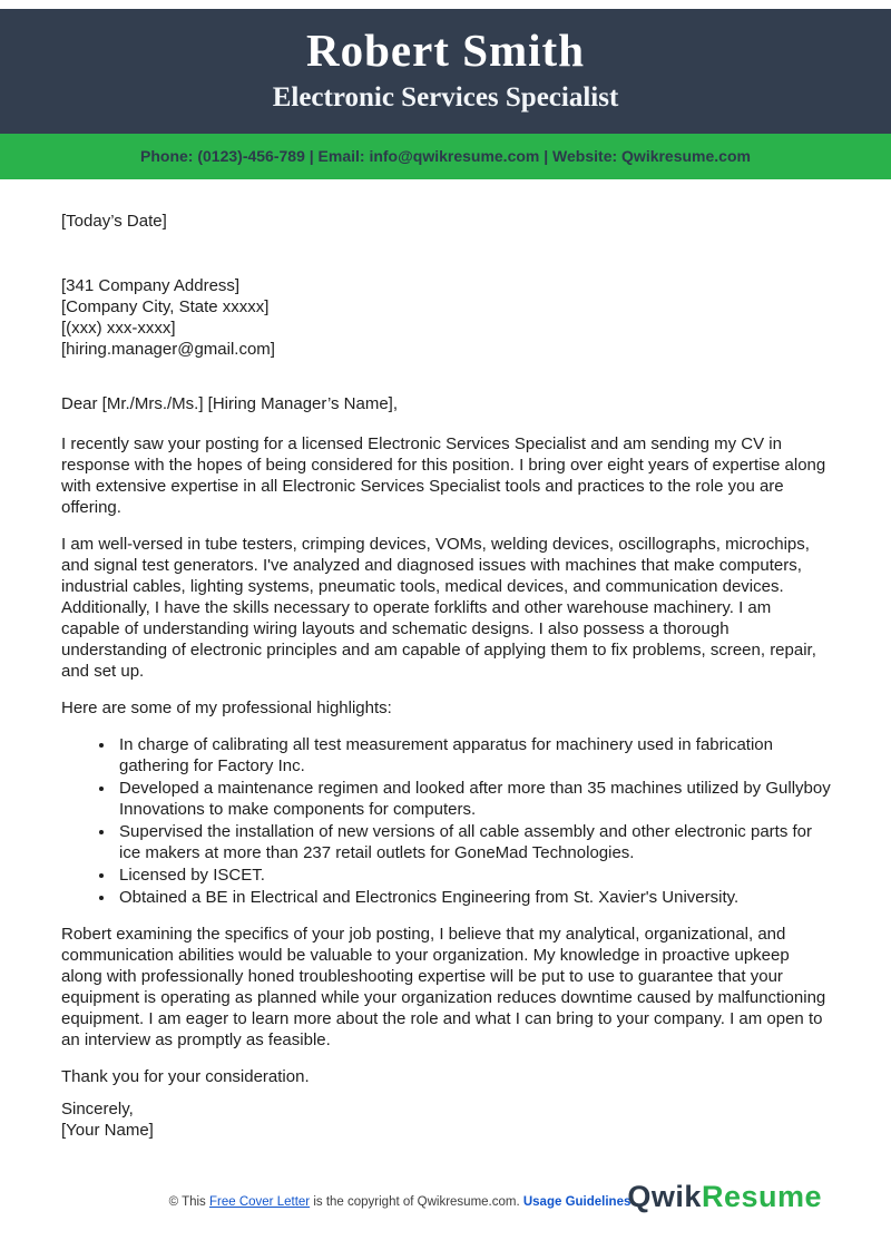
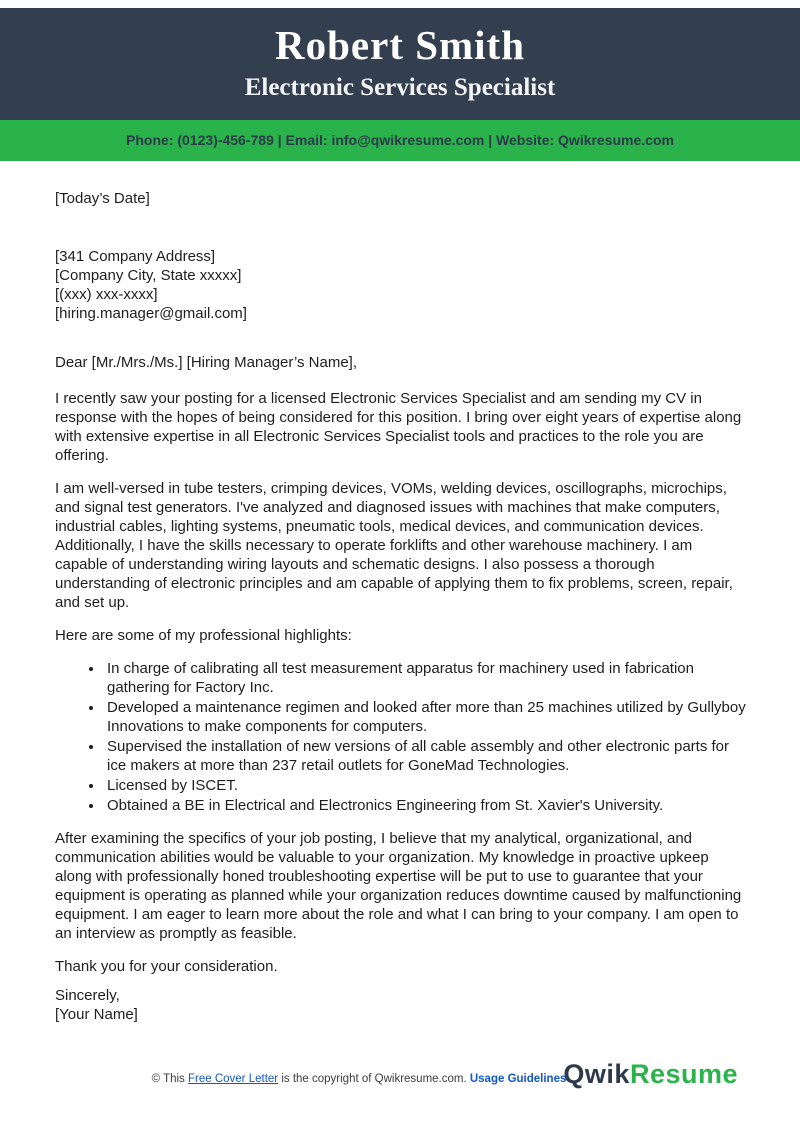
  Robert Smith
  Electronic Services Specialist
  Phone: (0123)-456-789 | Email: info@qwikresume.com | Website: Qwikresume.com
  [Today’s Date]
  [341 Company Address]
  [Company City, State xxxxx]
  [(xxx) xxx-xxxx]
  [hiring.manager@gmail.com]
  Dear [Mr./Mrs./Ms.] [Hiring Manager’s Name],
  I recently saw your posting for a licensed Electronic Services Specialist and am sending my CV in response with the hopes of being considered for this position. I bring over eight years of expertise along with extensive expertise in all Electronic Services Specialist tools and practices to the role you are offering.
  I am well-versed in tube testers, crimping devices, VOMs, welding devices, oscillographs, microchips, and signal test generators. I've analyzed and diagnosed issues with machines that make computers, industrial cables, lighting systems, pneumatic tools, medical devices, and communication devices. Additionally, I have the skills necessary to operate forklifts and other warehouse machinery. I am capable of understanding wiring layouts and schematic designs. I also possess a thorough understanding of electronic principles and am capable of applying them to fix problems, screen, repair, and set up.
  Here are some of my professional highlights:
  In charge of calibrating all test measurement apparatus for machinery used in fabrication gathering for Factory Inc.
- Developed a maintenance regimen and looked after more than 35 machines utilized by Gullyboy Innovations to make components for computers.
+ Developed a maintenance regimen and looked after more than 25 machines utilized by Gullyboy Innovations to make components for computers.
  Supervised the installation of new versions of all cable assembly and other electronic parts for ice makers at more than 237 retail outlets for GoneMad Technologies.
  Licensed by ISCET.
  Obtained a BE in Electrical and Electronics Engineering from St. Xavier's University.
- Robert examining the specifics of your job posting, I believe that my analytical, organizational, and communication abilities would be valuable to your organization. My knowledge in proactive upkeep along with professionally honed troubleshooting expertise will be put to use to guarantee that your equipment is operating as planned while your organization reduces downtime caused by malfunctioning equipment. I am eager to learn more about the role and what I can bring to your company. I am open to an interview as promptly as feasible.
+ After examining the specifics of your job posting, I believe that my analytical, organizational, and communication abilities would be valuable to your organization. My knowledge in proactive upkeep along with professionally honed troubleshooting expertise will be put to use to guarantee that your equipment is operating as planned while your organization reduces downtime caused by malfunctioning equipment. I am eager to learn more about the role and what I can bring to your company. I am open to an interview as promptly as feasible.
  Thank you for your consideration.
  Sincerely,
  [Your Name]
  © This Free Cover Letter is the copyright of Qwikresume.com. Usage Guidelines
  QwikResume
